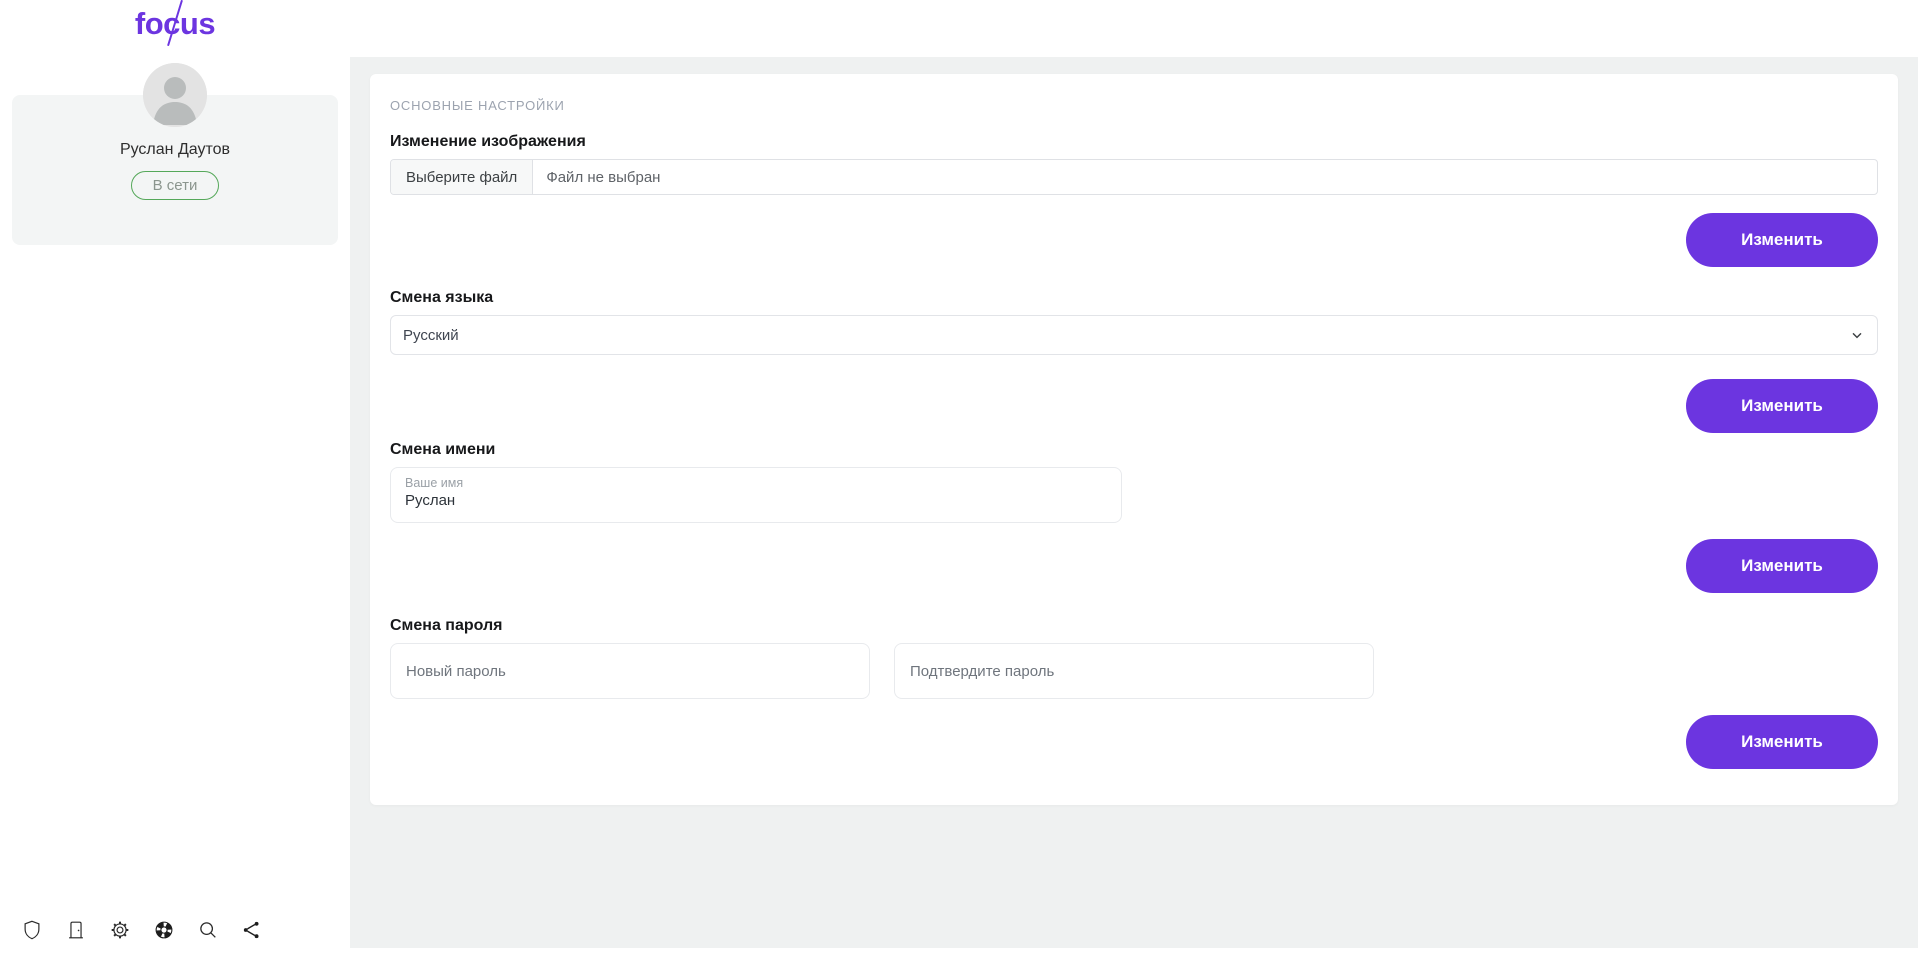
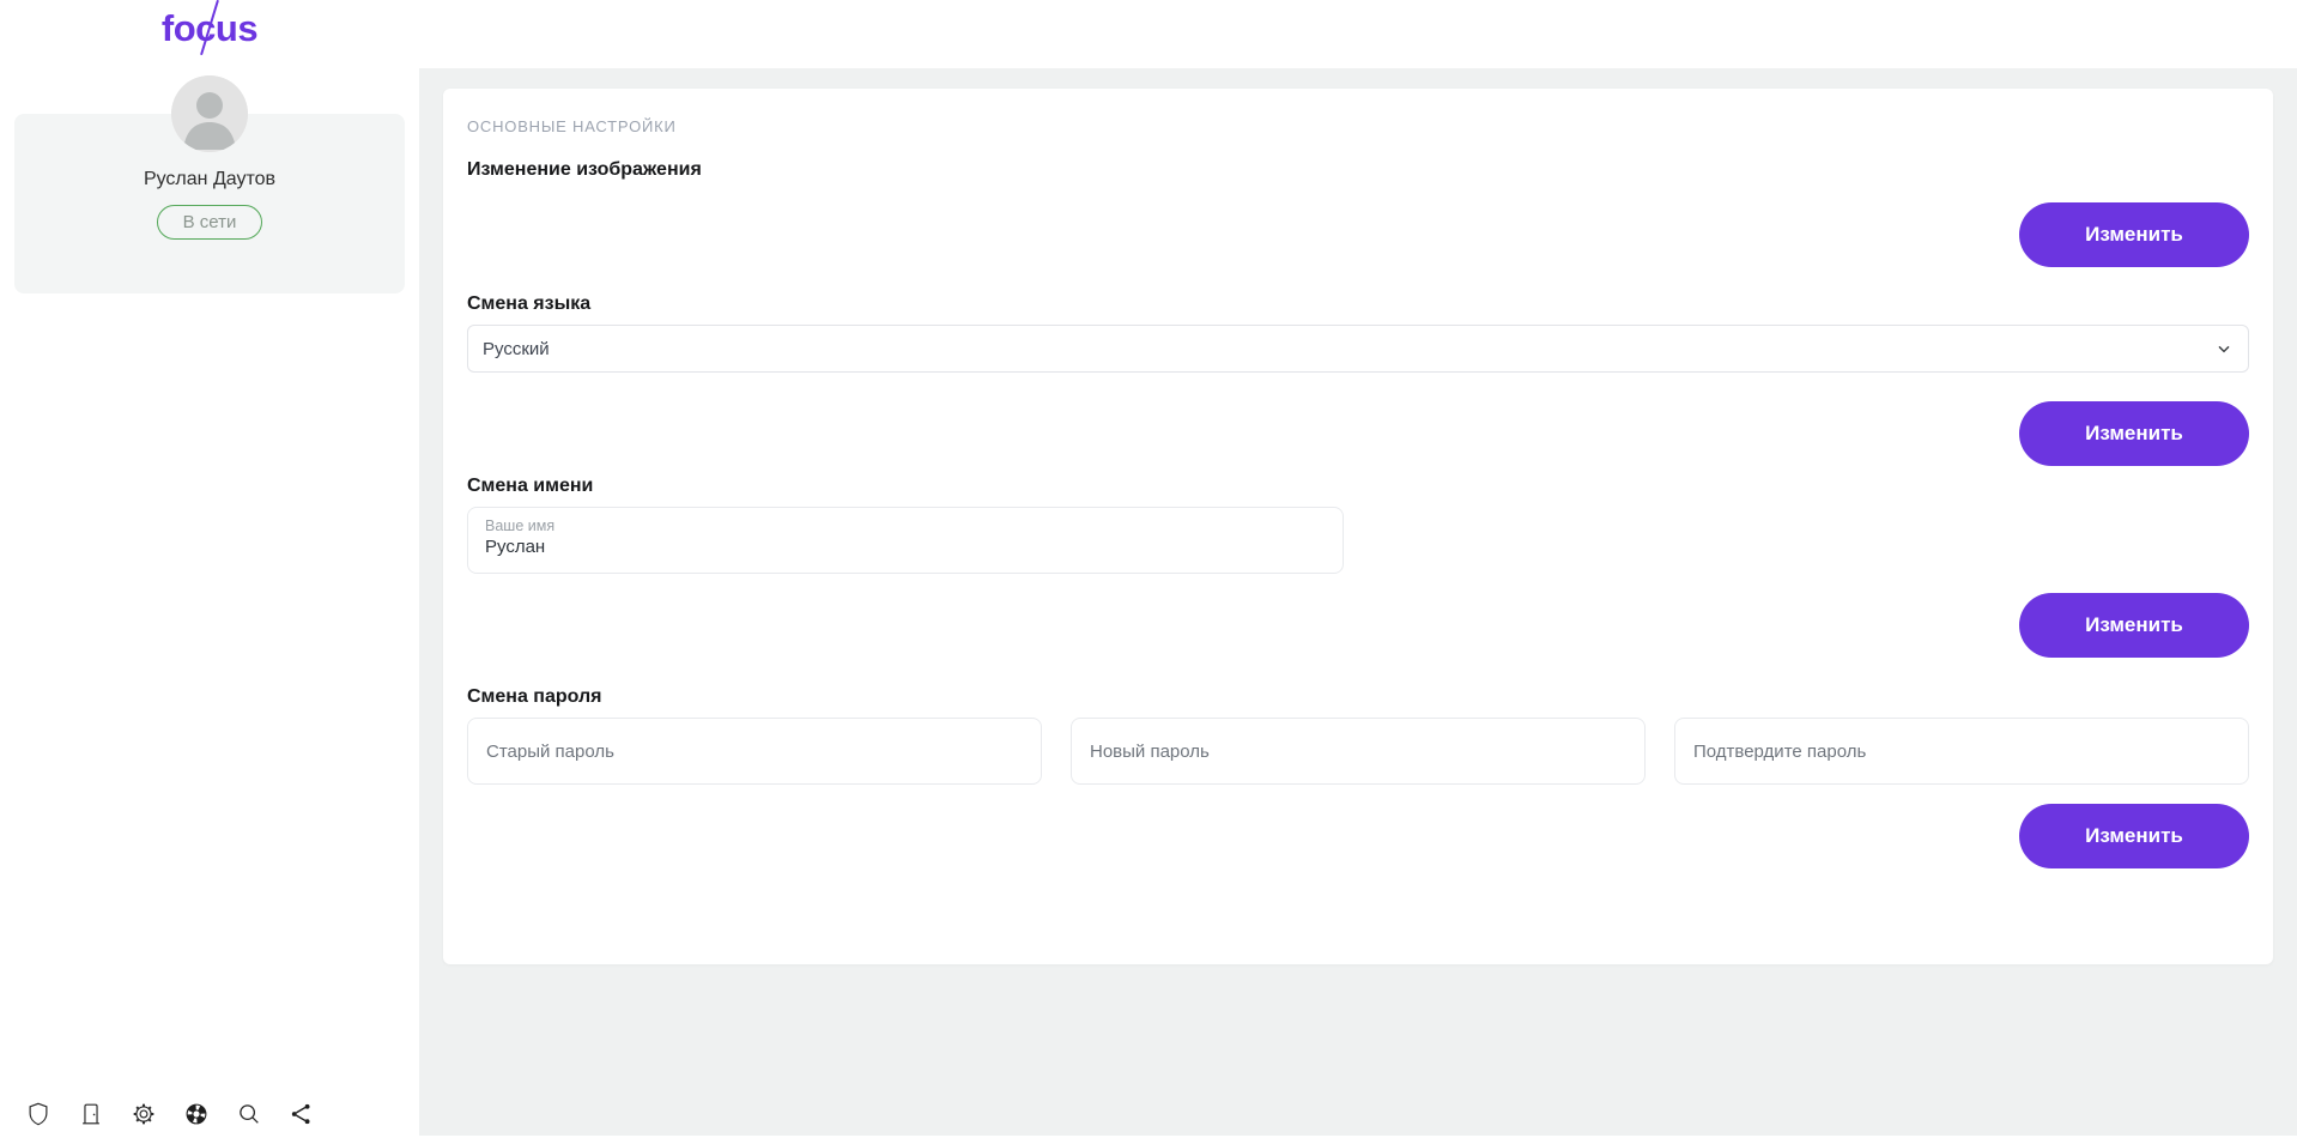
  focus
  Руслан Даутов
  В сети
  ОСНОВНЫЕ НАСТРОЙКИ
  Изменение изображения
- Выберите файл
- Файл не выбран
  Изменить
  Смена языка
  Русский
  Изменить
  Смена имени
  Ваше имя
  Руслан
  Изменить
  Смена пароля
+ Старый пароль
  Новый пароль
  Подтвердите пароль
  Изменить
